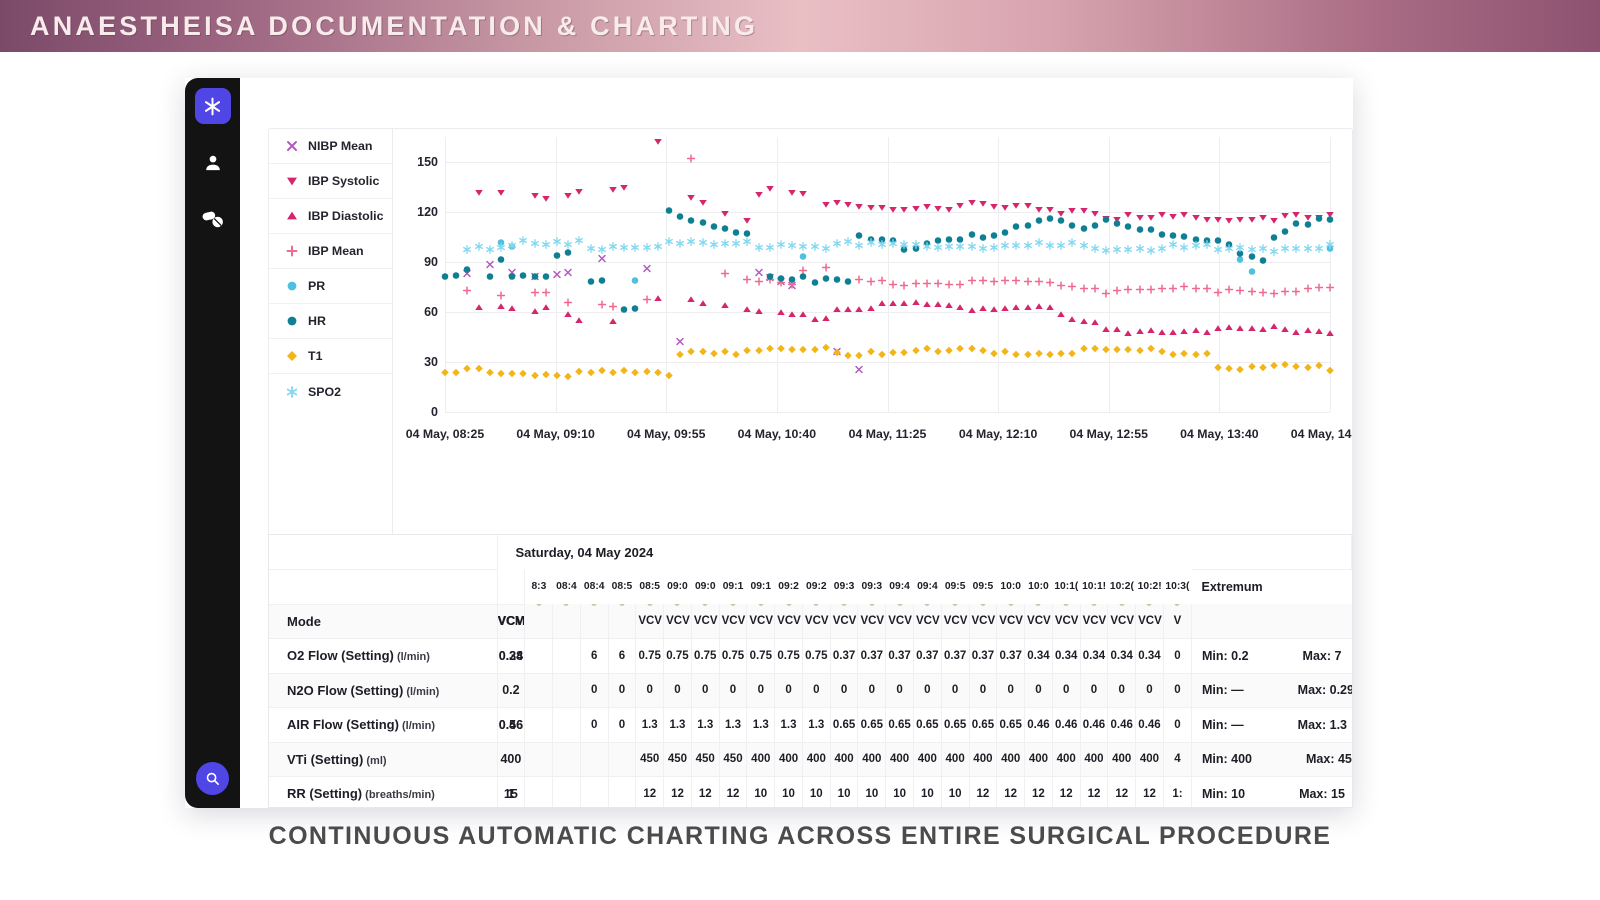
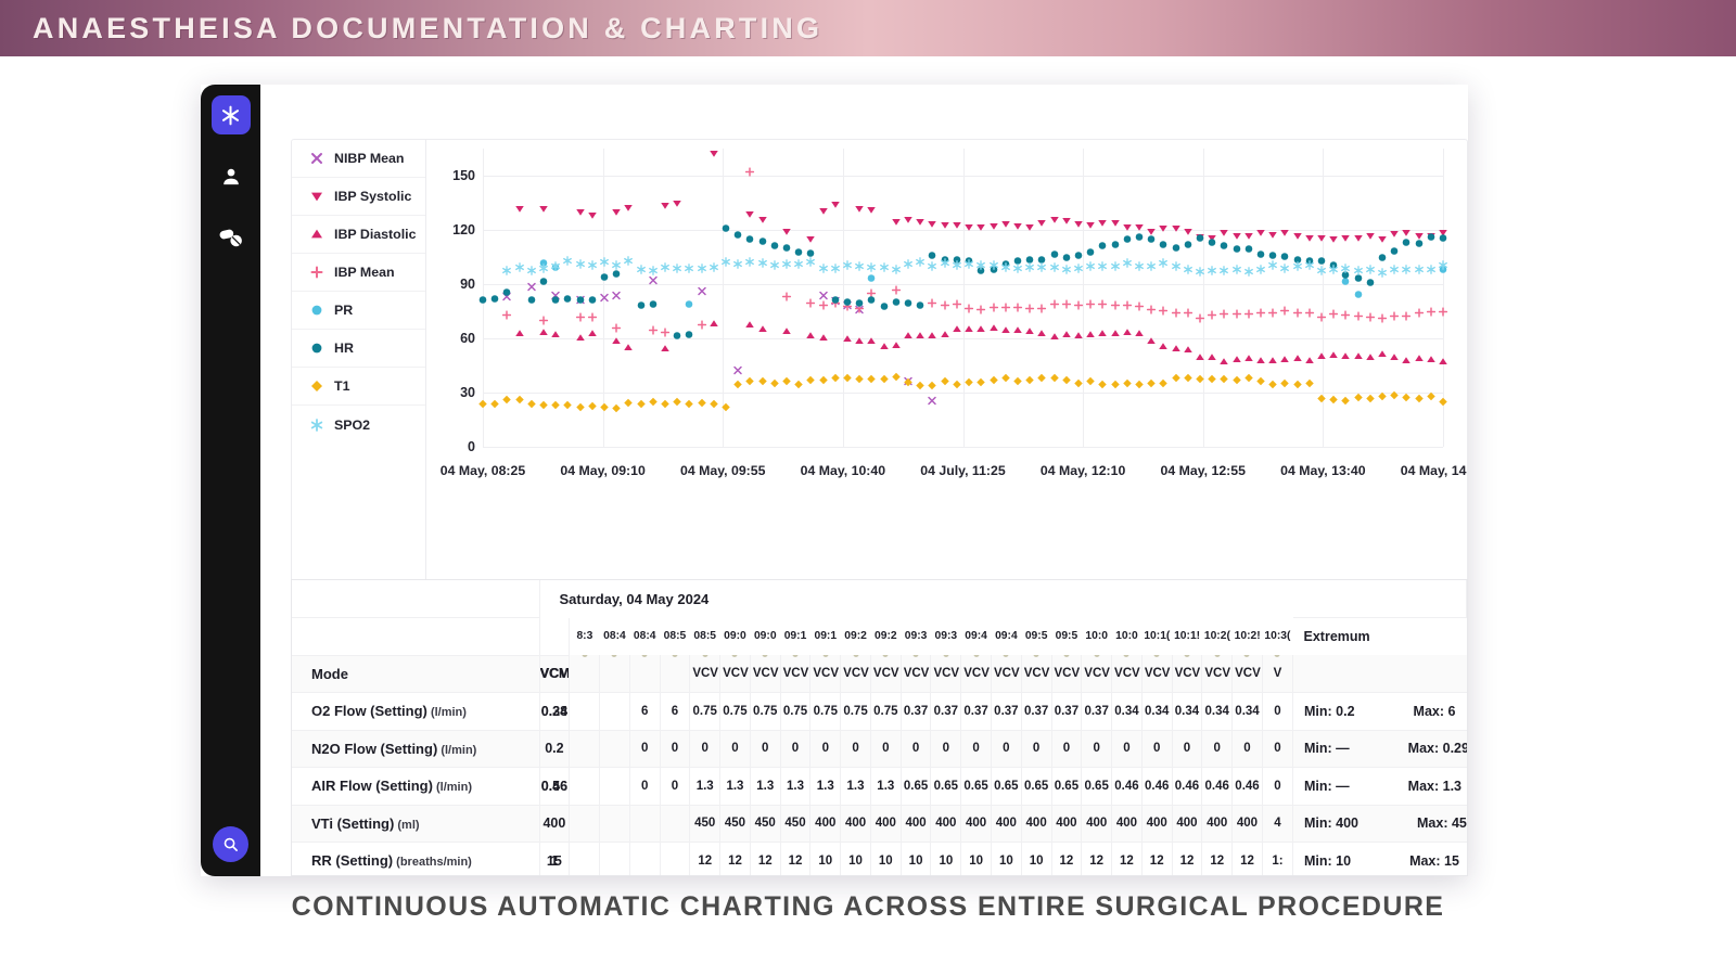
  ANAESTHEISA DOCUMENTATION & CHARTING
  NIBP Mean
  IBP Systolic
  IBP Diastolic
  IBP Mean
  PR
  HR
  T1
  SPO2
  0
  30
  60
  90
  120
  150
  04 May, 08:25
  04 May, 09:10
  04 May, 09:55
  04 May, 10:40
- 04 May, 11:25
+ 04 July, 11:25
  04 May, 12:10
  04 May, 12:55
  04 May, 13:40
  04 May, 14
  	Saturday, 04 May 2024
  		8:3	08:4	08:4	08:5	08:5	09:0	09:0	09:1	09:1	09:2	09:2	09:3	09:3	09:4	09:4	09:5	09:5	10:0	10:0	10:1(	10:1!	10:2(	10:2!	10:3(	Extremum
  Mode	VCMVCV					VCV	VCV	VCV	VCV	VCV	VCV	VCV	VCV	VCV	VCV	VCV	VCV	VCV	VCV	VCV	VCV	VCV	VCV	VCV	V
- O2 Flow (Setting) (l/min)	0.280.34			6	6	0.75	0.75	0.75	0.75	0.75	0.75	0.75	0.37	0.37	0.37	0.37	0.37	0.37	0.37	0.34	0.34	0.34	0.34	0.34	0	Min: 0.2 Max: 7
+ O2 Flow (Setting) (l/min)	0.280.34			6	6	0.75	0.75	0.75	0.75	0.75	0.75	0.75	0.37	0.37	0.37	0.37	0.37	0.37	0.37	0.34	0.34	0.34	0.34	0.34	0	Min: 0.2 Max: 6
  N2O Flow (Setting) (l/min)	0.2			0	0	0	0	0	0	0	0	0	0	0	0	0	0	0	0	0	0	0	0	0	0	Min: — Max: 0.29
  AIR Flow (Setting) (l/min)	0.560.46			0	0	1.3	1.3	1.3	1.3	1.3	1.3	1.3	0.65	0.65	0.65	0.65	0.65	0.65	0.65	0.46	0.46	0.46	0.46	0.46	0	Min: — Max: 1.3
  VTi (Setting) (ml)	400					450	450	450	450	400	400	400	400	400	400	400	400	400	400	400	400	400	400	400	4	Min: 400 Max: 45
  RR (Setting) (breaths/min)	151					12	12	12	12	10	10	10	10	10	10	10	10	12	12	12	12	12	12	12	1:	Min: 10 Max: 15
  CONTINUOUS AUTOMATIC CHARTING ACROSS ENTIRE SURGICAL PROCEDURE
